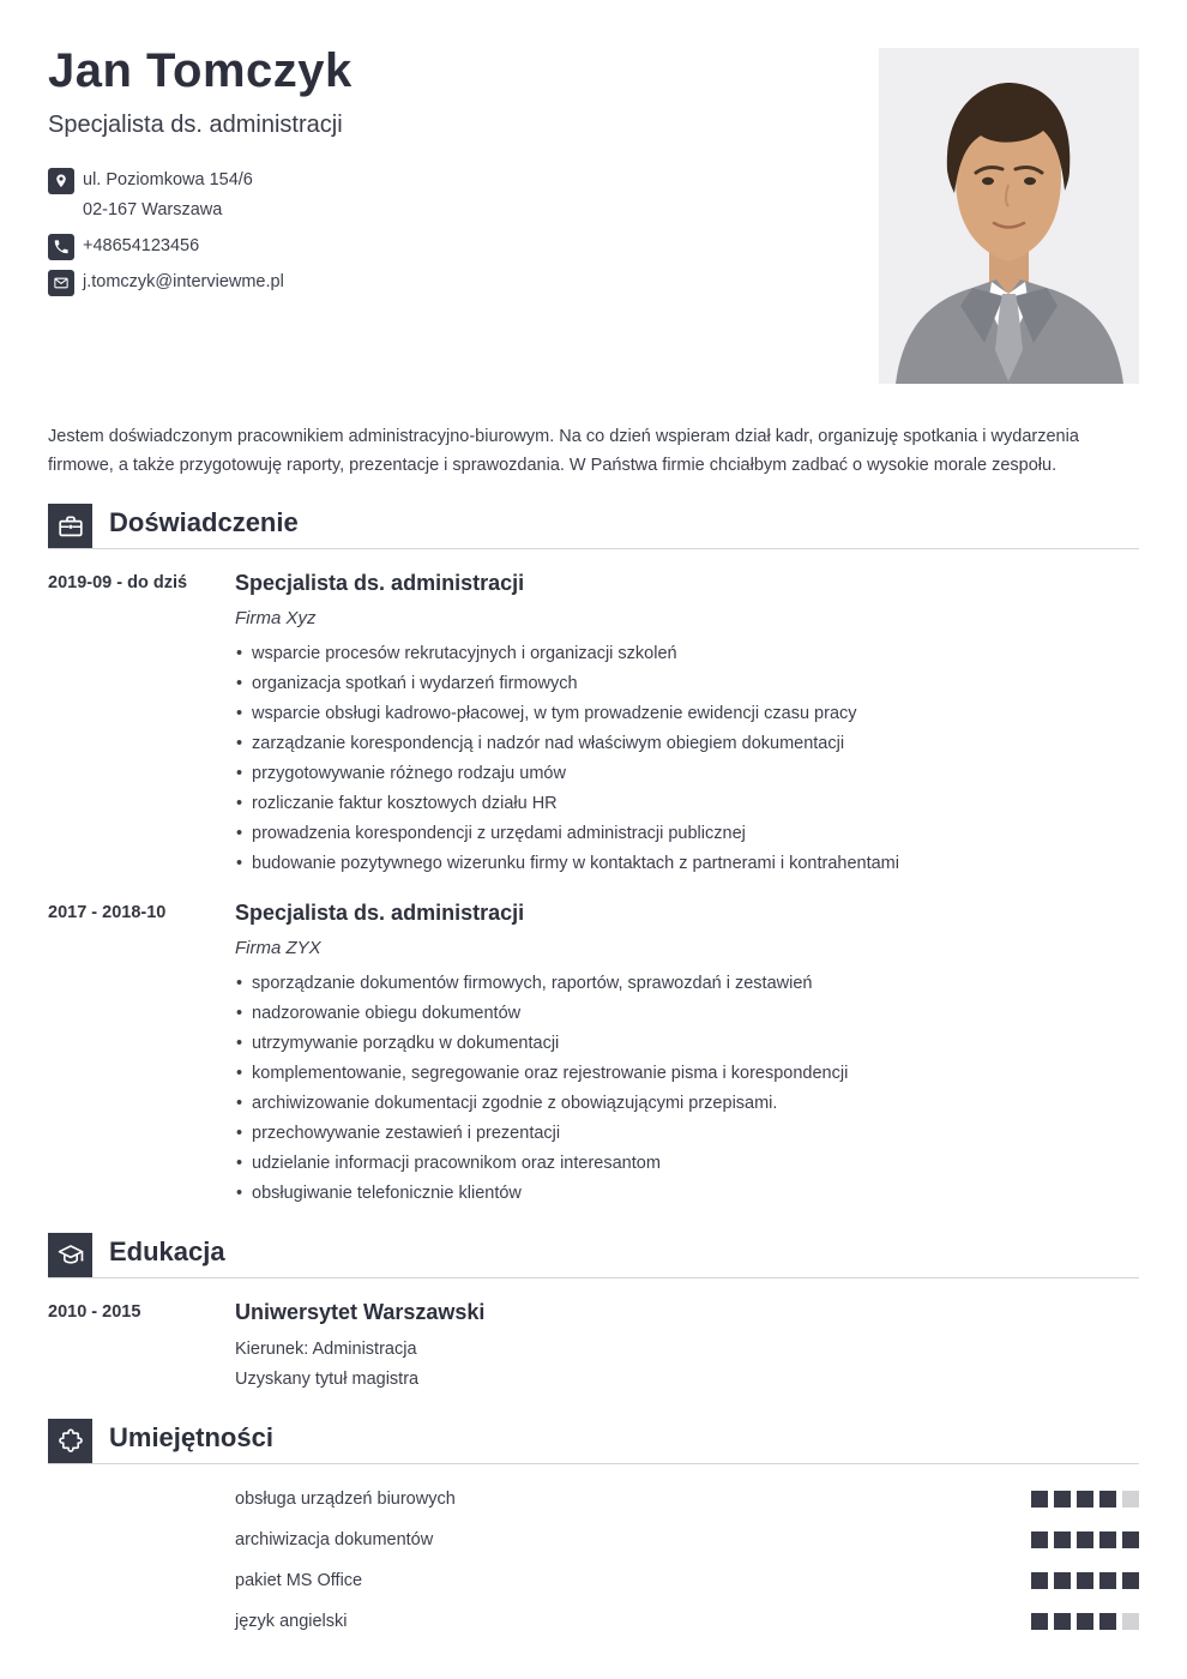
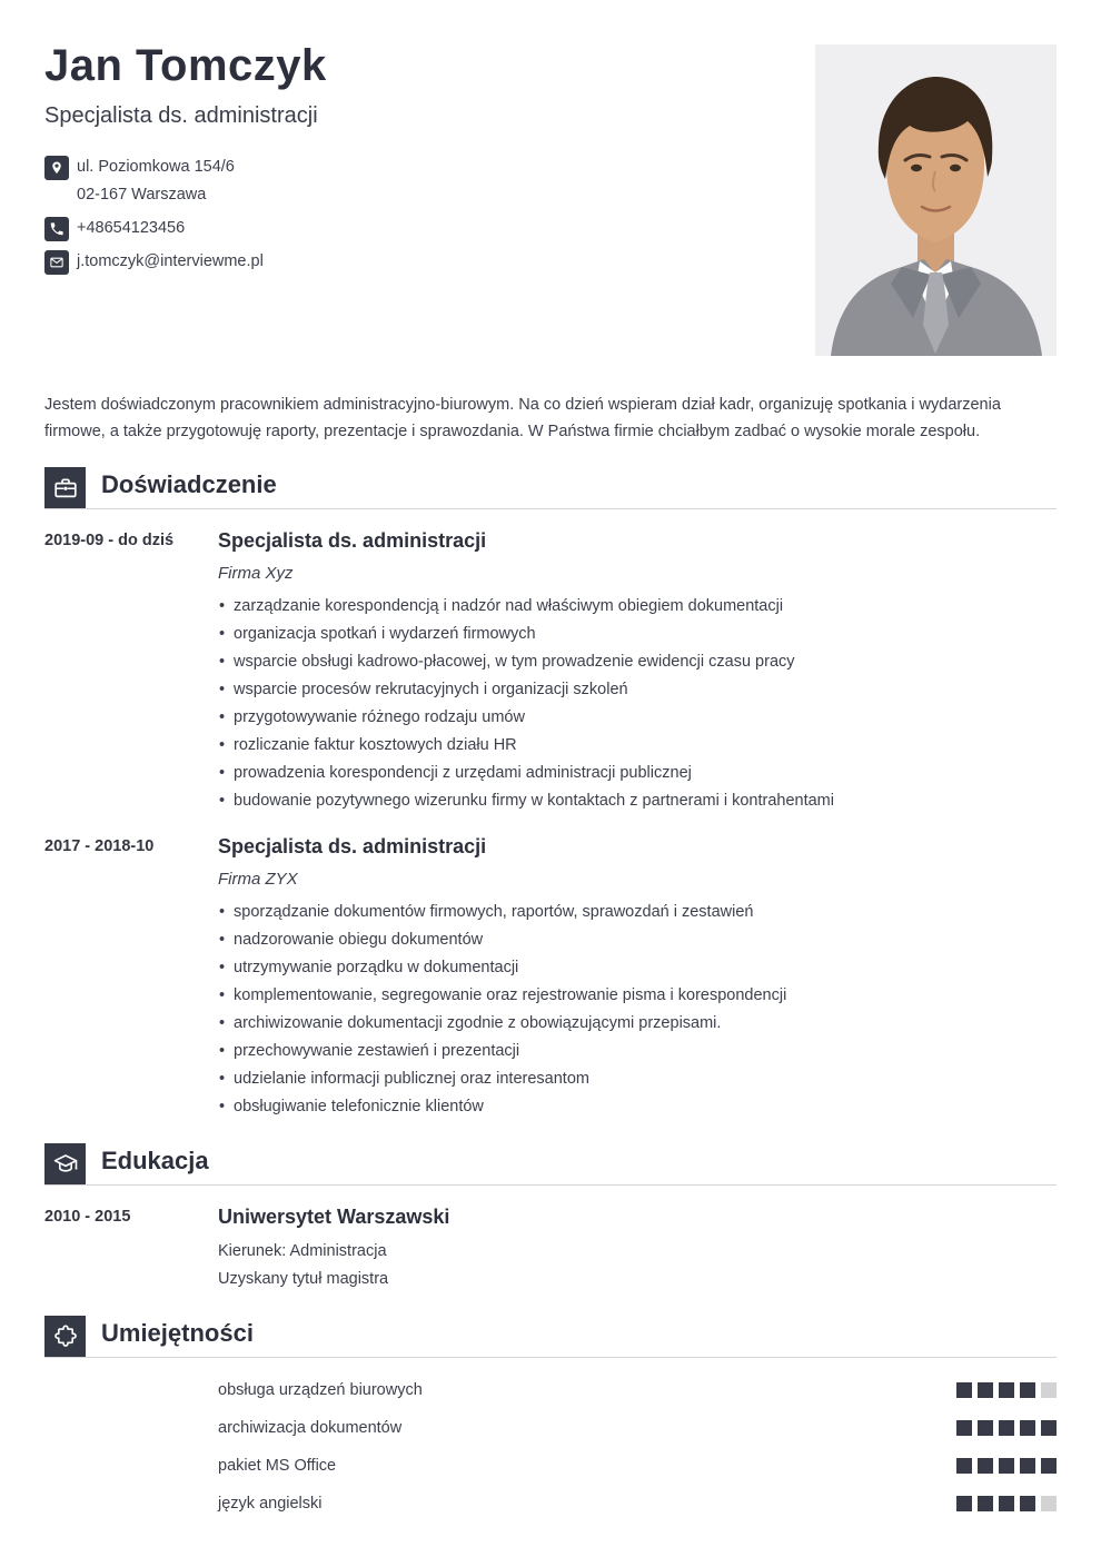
  Jan Tomczyk
  Specjalista ds. administracji
  ul. Poziomkowa 154/6
  02-167 Warszawa
  +48654123456
  j.tomczyk@interviewme.pl
  Jestem doświadczonym pracownikiem administracyjno-biurowym. Na co dzień wspieram dział kadr, organizuję spotkania i wydarzenia firmowe, a także przygotowuję raporty, prezentacje i sprawozdania. W Państwa firmie chciałbym zadbać o wysokie morale zespołu.
  Doświadczenie
  2019-09 - do dziś
  Specjalista ds. administracji
  Firma Xyz
- wsparcie procesów rekrutacyjnych i organizacji szkoleń
+ zarządzanie korespondencją i nadzór nad właściwym obiegiem dokumentacji
  organizacja spotkań i wydarzeń firmowych
  wsparcie obsługi kadrowo-płacowej, w tym prowadzenie ewidencji czasu pracy
- zarządzanie korespondencją i nadzór nad właściwym obiegiem dokumentacji
+ wsparcie procesów rekrutacyjnych i organizacji szkoleń
  przygotowywanie różnego rodzaju umów
  rozliczanie faktur kosztowych działu HR
  prowadzenia korespondencji z urzędami administracji publicznej
  budowanie pozytywnego wizerunku firmy w kontaktach z partnerami i kontrahentami
  2017 - 2018-10
  Specjalista ds. administracji
  Firma ZYX
  sporządzanie dokumentów firmowych, raportów, sprawozdań i zestawień
  nadzorowanie obiegu dokumentów
  utrzymywanie porządku w dokumentacji
  komplementowanie, segregowanie oraz rejestrowanie pisma i korespondencji
  archiwizowanie dokumentacji zgodnie z obowiązującymi przepisami.
  przechowywanie zestawień i prezentacji
- udzielanie informacji pracownikom oraz interesantom
+ udzielanie informacji publicznej oraz interesantom
  obsługiwanie telefonicznie klientów
  Edukacja
  2010 - 2015
  Uniwersytet Warszawski
  Kierunek: Administracja
  Uzyskany tytuł magistra
  Umiejętności
  obsługa urządzeń biurowych
  archiwizacja dokumentów
  pakiet MS Office
  język angielski
